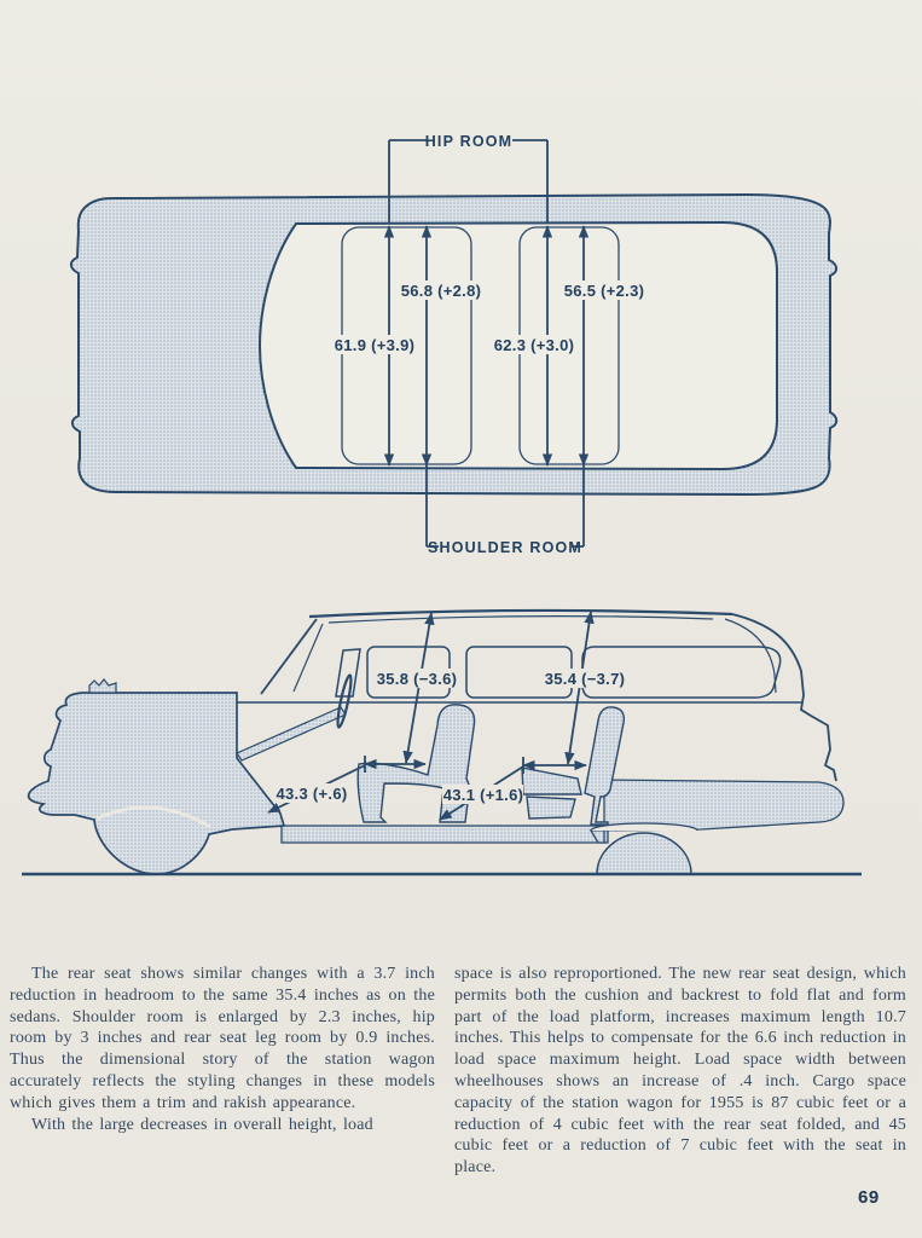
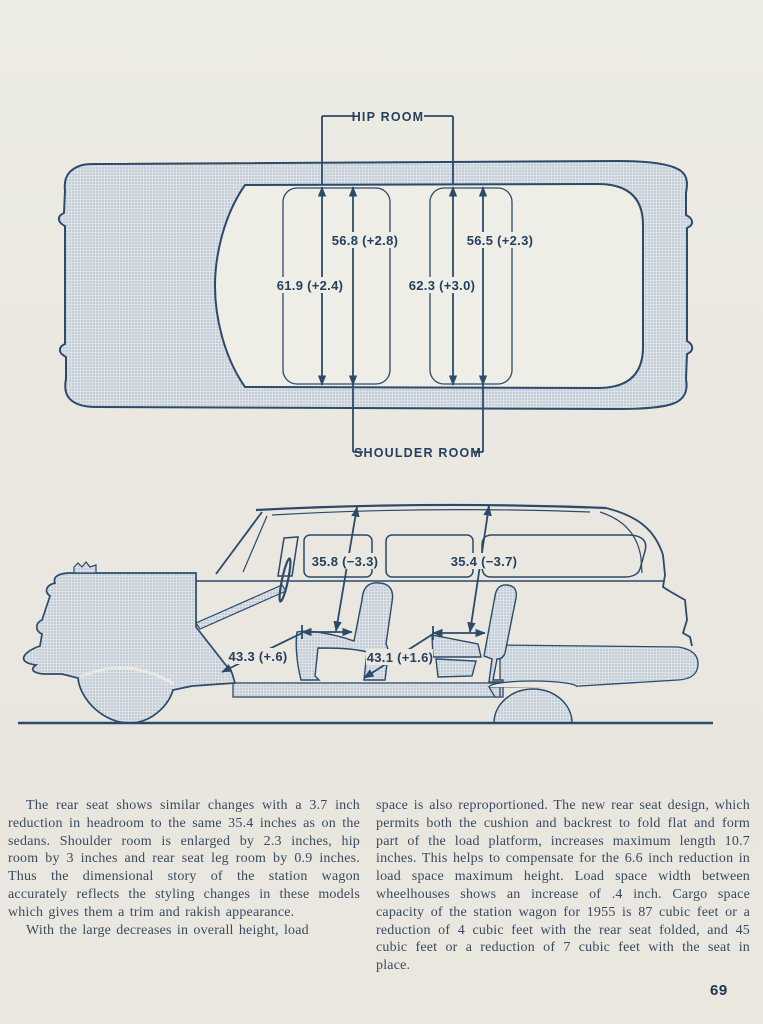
  HIP ROOM
  SHOULDER ROOM
  56.8 (+2.8)
  56.5 (+2.3)
- 61.9 (+3.9)
+ 61.9 (+2.4)
  62.3 (+3.0)
- 35.8 (−3.6)
+ 35.8 (−3.3)
  35.4 (−3.7)
  43.3 (+.6)
  43.1 (+1.6)
  The rear seat shows similar changes with a 3.7 inch reduction in headroom to the same 35.4 inches as on the sedans. Shoulder room is enlarged by 2.3 inches, hip room by 3 inches and rear seat leg room by 0.9 inches. Thus the dimensional story of the station wagon accurately reflects the styling changes in these models which gives them a trim and rakish appearance.
  With the large decreases in overall height, load
  space is also reproportioned. The new rear seat design, which permits both the cushion and backrest to fold flat and form part of the load platform, increases maximum length 10.7 inches. This helps to compensate for the 6.6 inch reduction in load space maximum height. Load space width between wheelhouses shows an increase of .4 inch. Cargo space capacity of the station wagon for 1955 is 87 cubic feet or a reduction of 4 cubic feet with the rear seat folded, and 45 cubic feet or a reduction of 7 cubic feet with the seat in place.
  69
